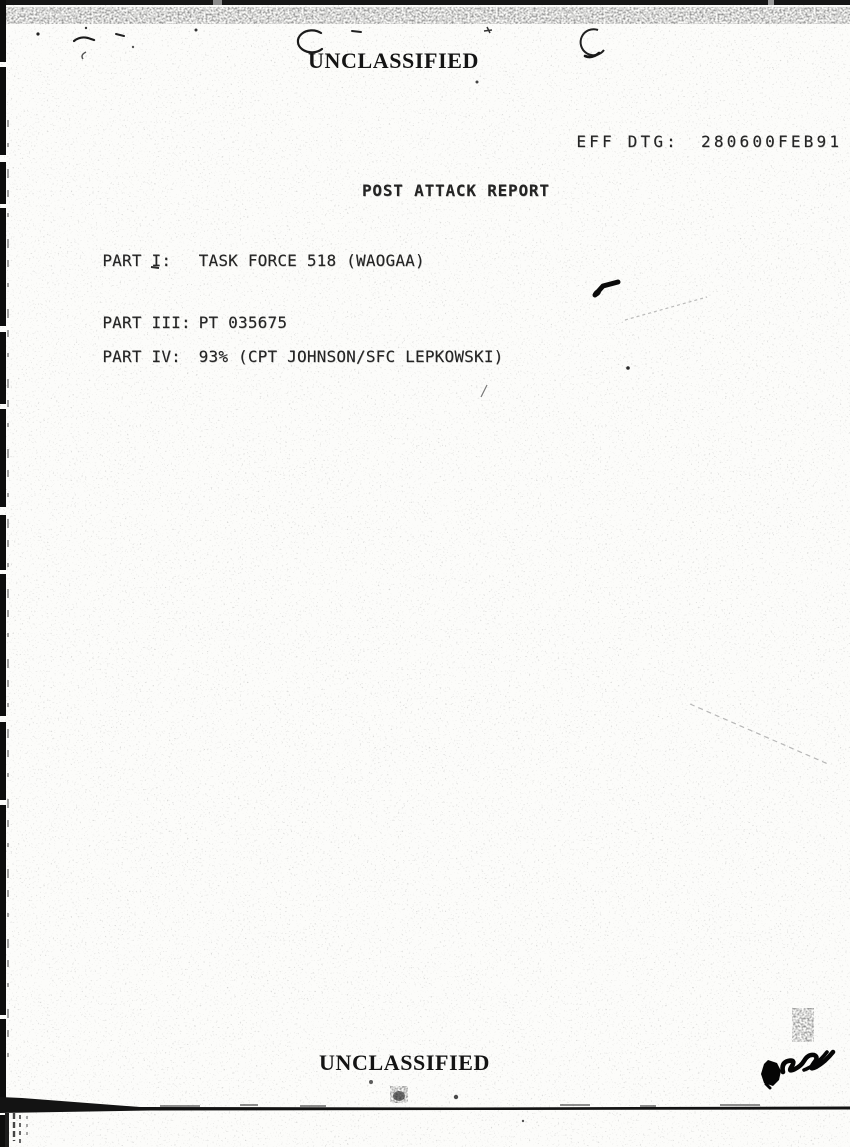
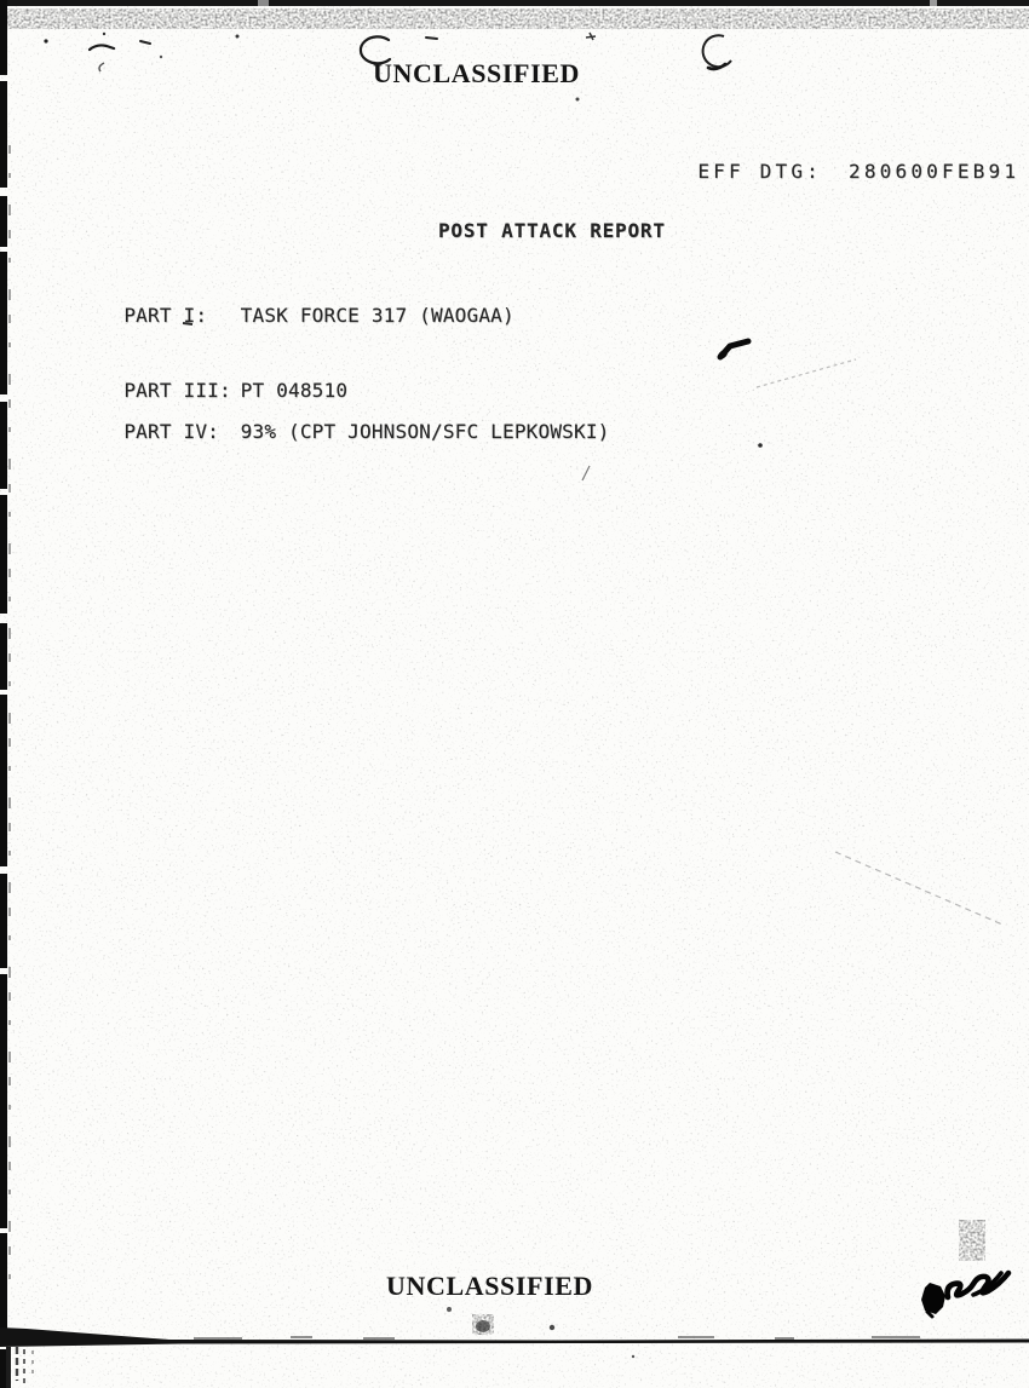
  UNCLASSIFIED
  EFF DTG: 280600FEB91
  POST ATTACK REPORT
- PART I: TASK FORCE 518 (WAOGAA)
+ PART I: TASK FORCE 317 (WAOGAA)
- PART III: PT 035675
+ PART III: PT 048510
  PART IV: 93% (CPT JOHNSON/SFC LEPKOWSKI)
  UNCLASSIFIED
